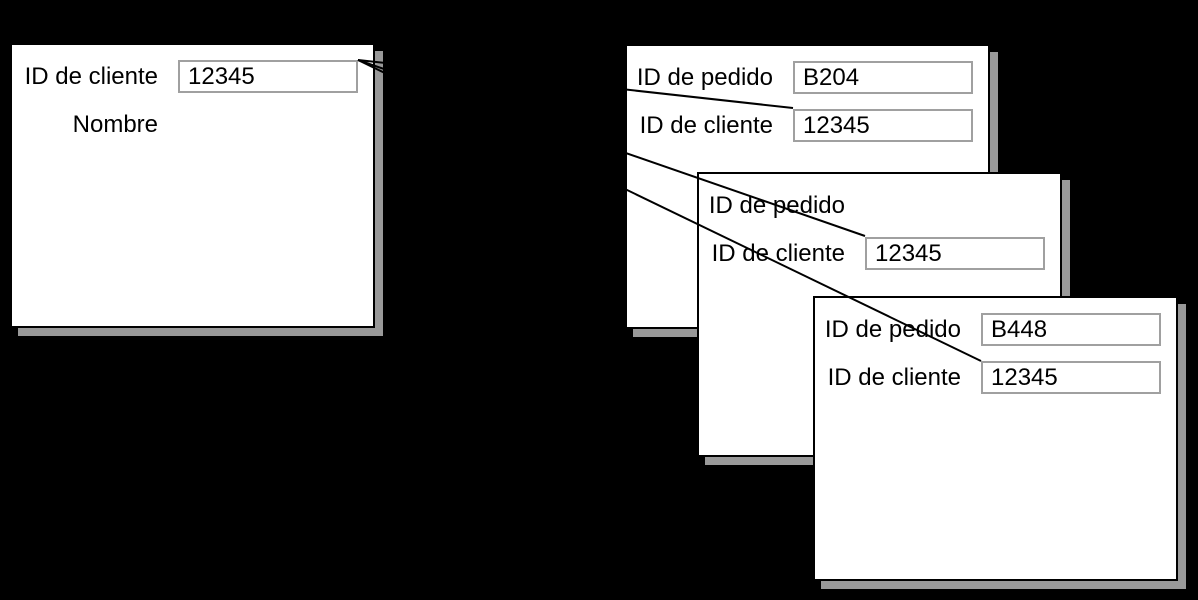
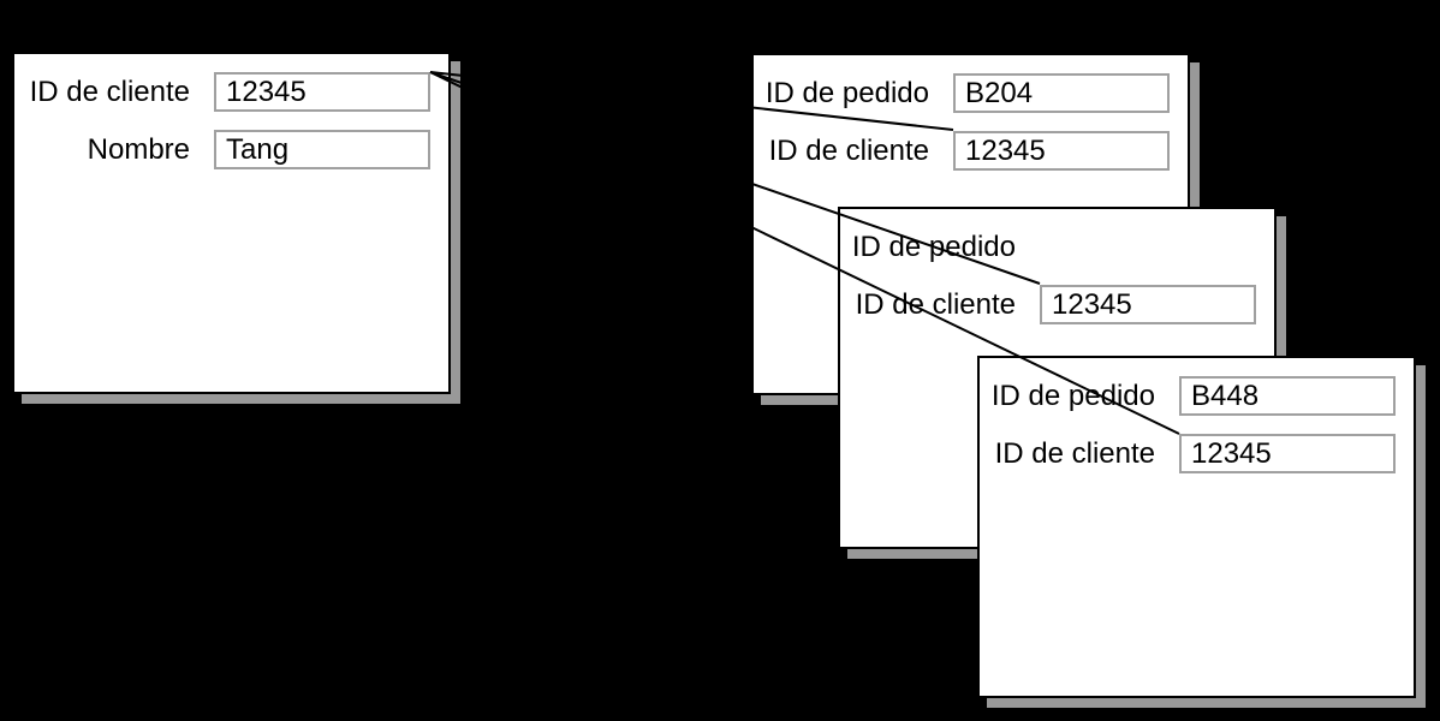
  ID de cliente
  12345
  Nombre
+ Tang
  ID de pedido
  B204
  ID de cliente
  12345
  ID de pedido
  ID de cliente
  12345
  ID de pedido
  B448
  ID de cliente
  12345
